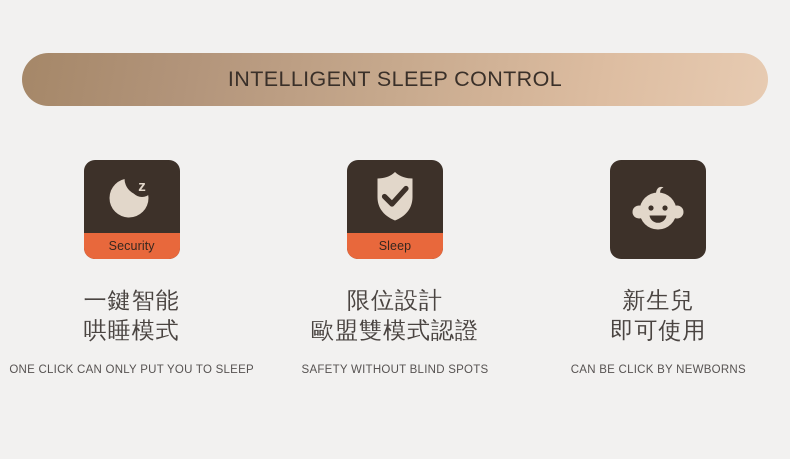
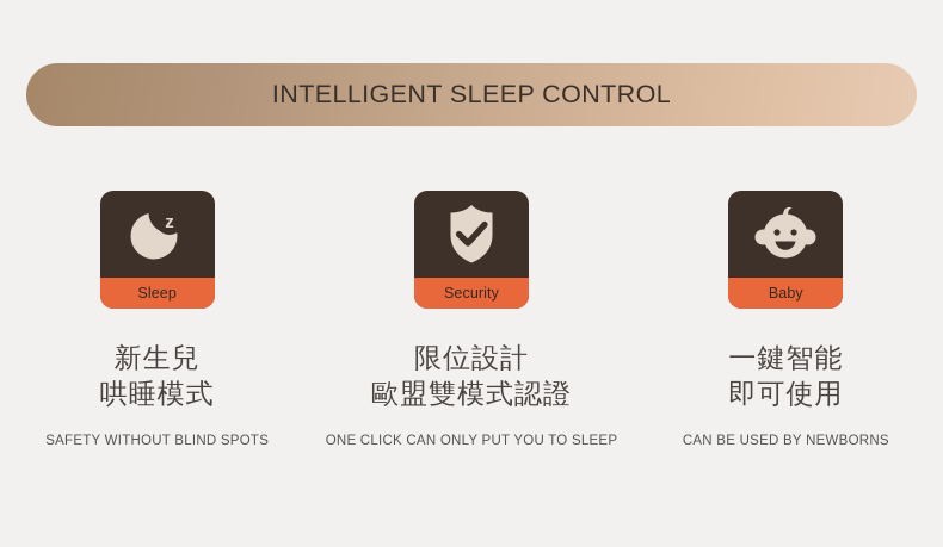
  INTELLIGENT SLEEP CONTROL
  z
- Security
+ Sleep
- 一鍵智能
+ 新生兒
  哄睡模式
- ONE CLICK CAN ONLY PUT YOU TO SLEEP
+ SAFETY WITHOUT BLIND SPOTS
- Sleep
+ Security
  限位設計
  歐盟雙模式認證
- SAFETY WITHOUT BLIND SPOTS
+ ONE CLICK CAN ONLY PUT YOU TO SLEEP
+ Baby
- 新生兒
+ 一鍵智能
  即可使用
- CAN BE CLICK BY NEWBORNS
+ CAN BE USED BY NEWBORNS
